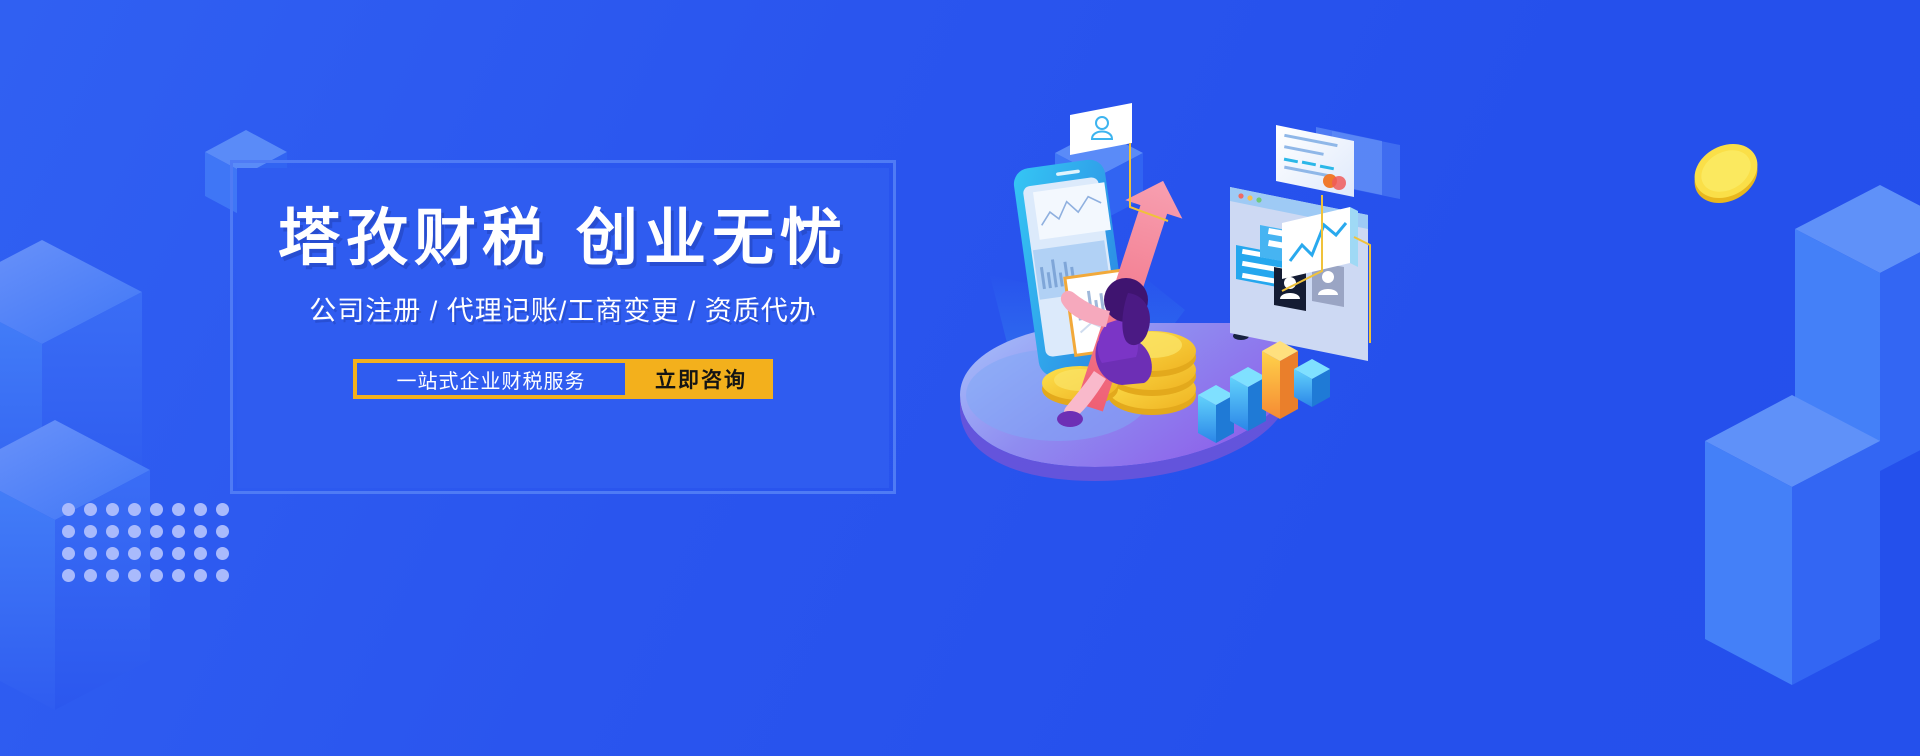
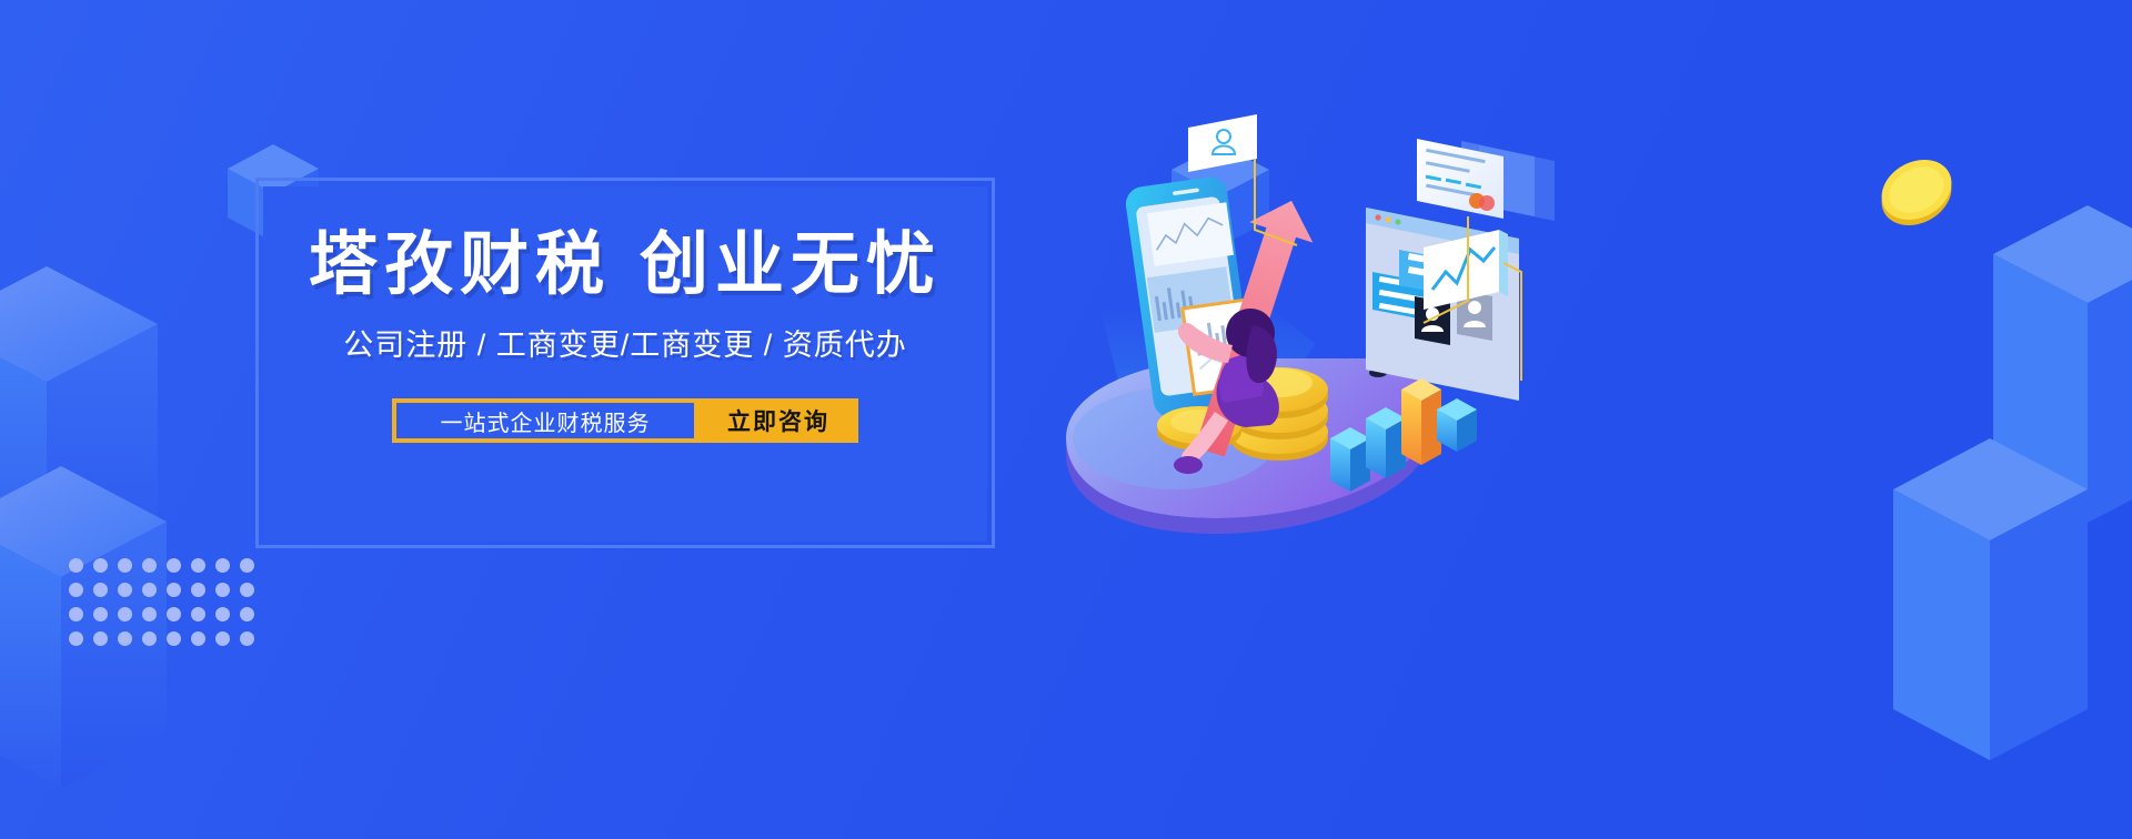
  塔孜财税 创业无忧
- 公司注册 / 代理记账/工商变更 / 资质代办
+ 公司注册 / 工商变更/工商变更 / 资质代办
  一站式企业财税服务
  立即咨询
